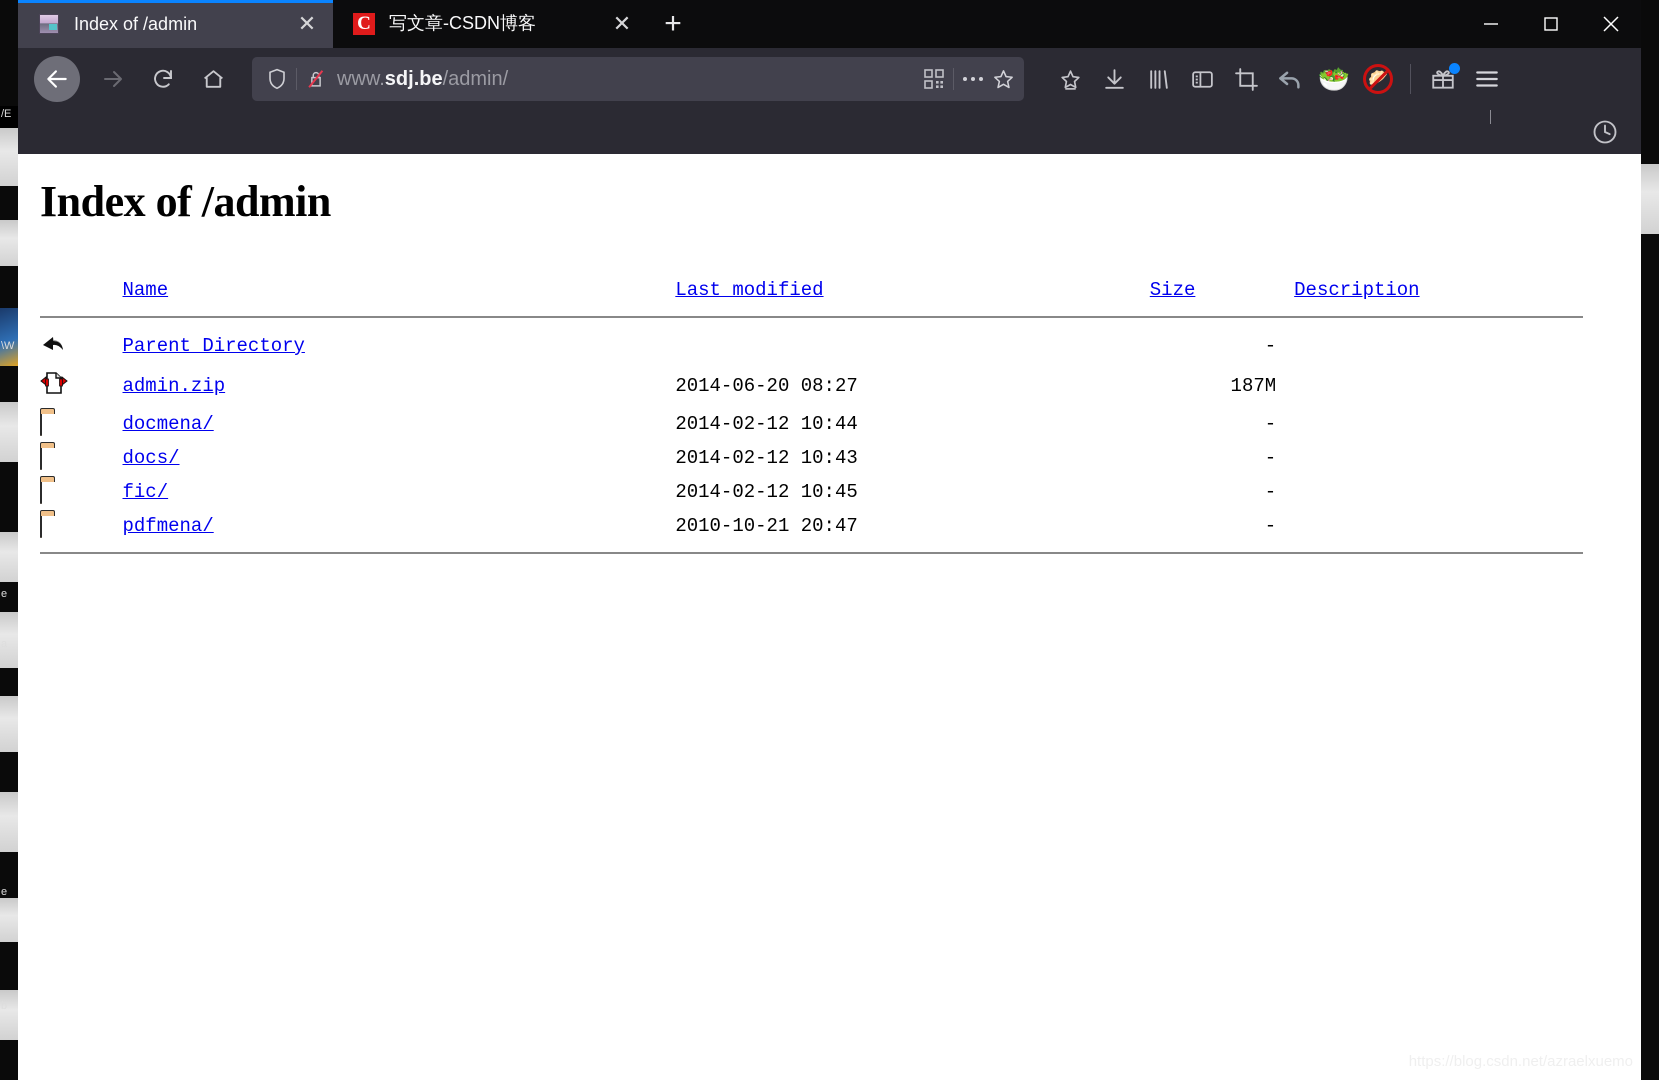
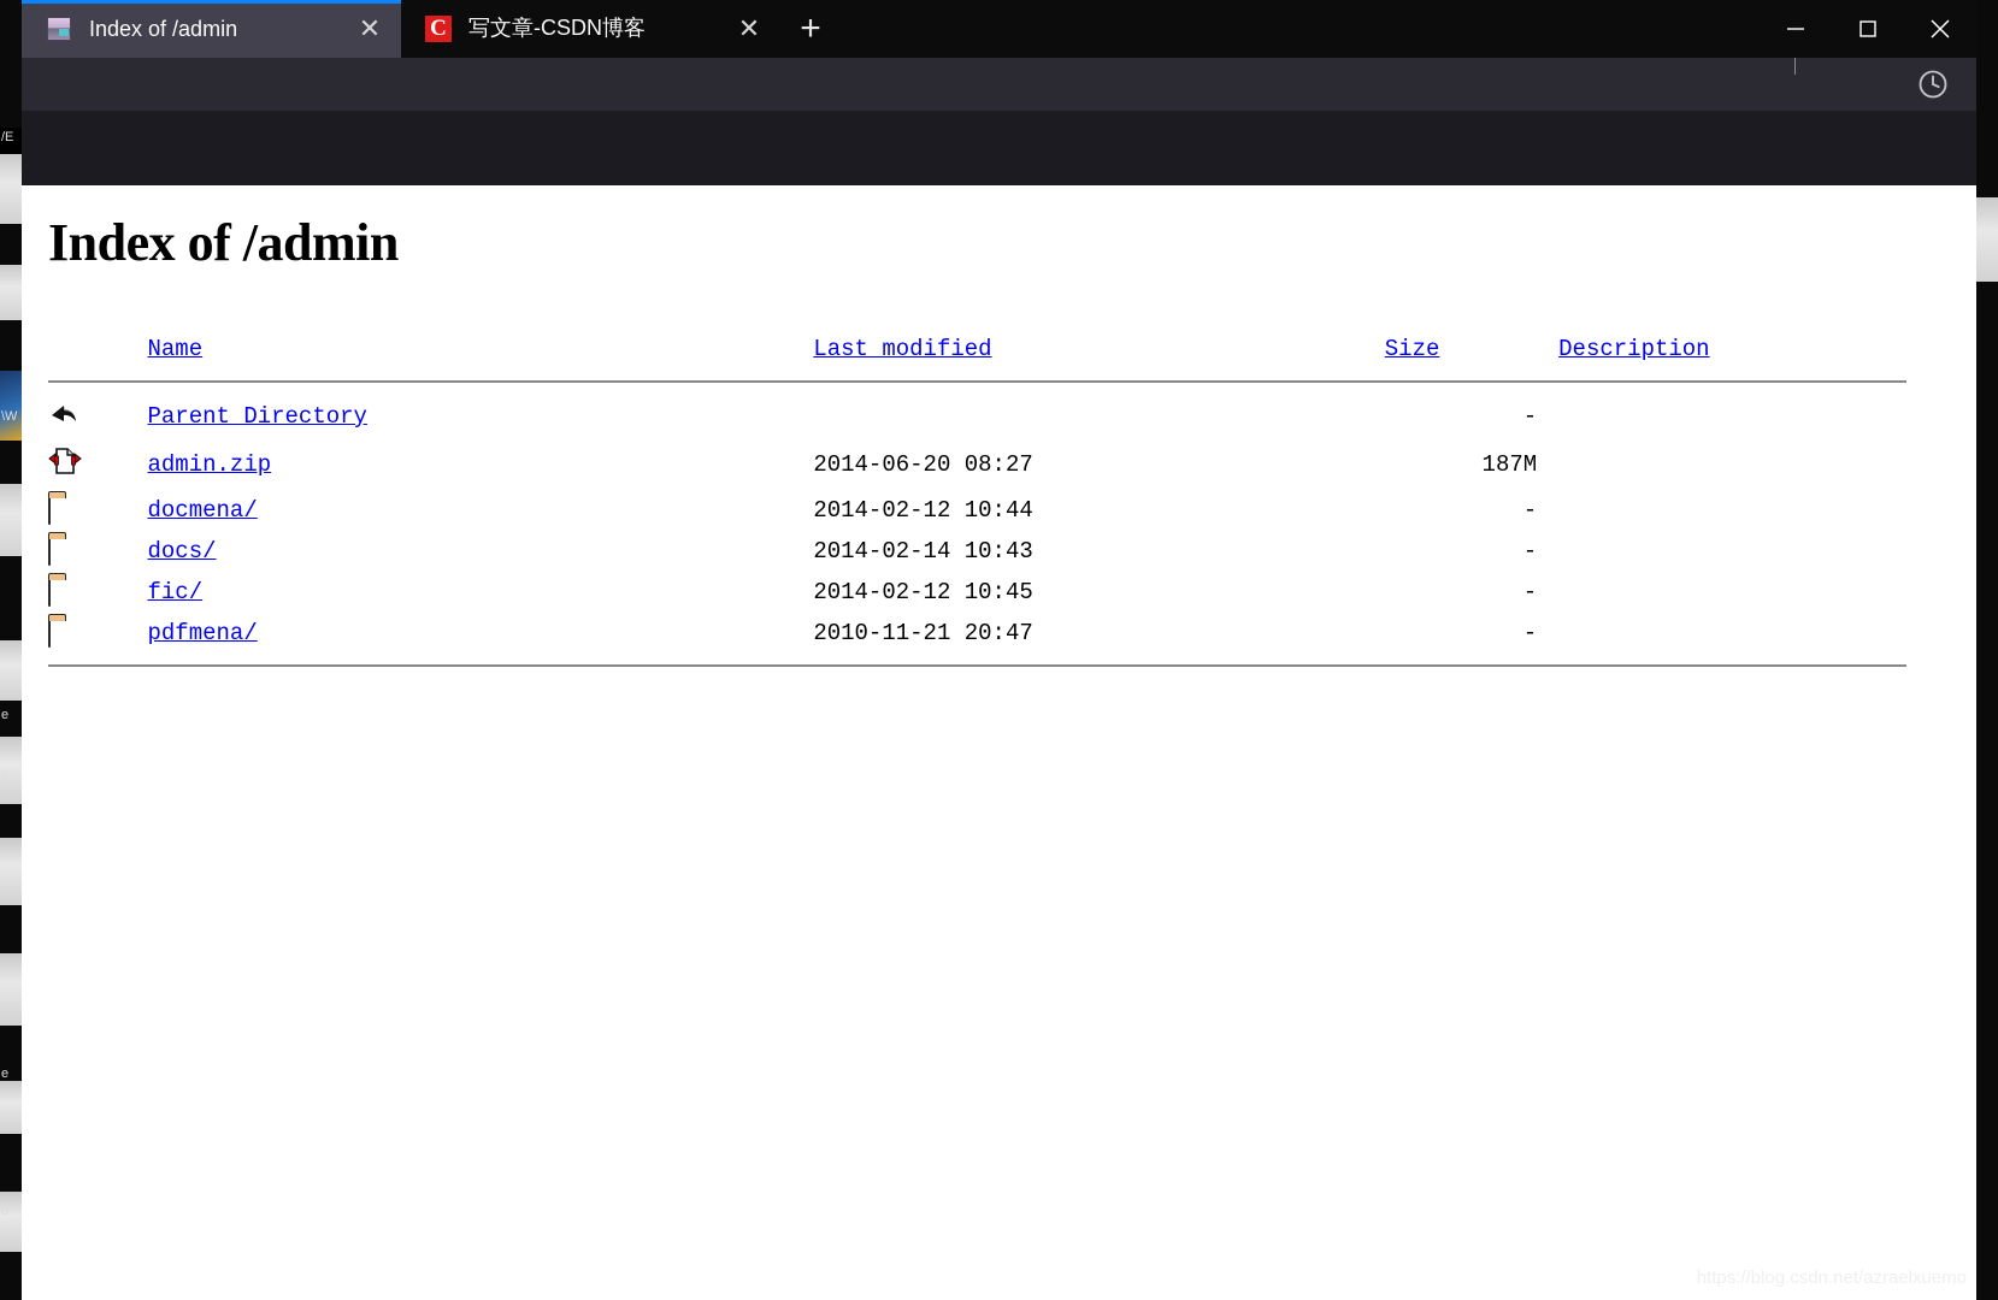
  /E
  \W
  e
  e
  Index of /admin
  ✕
  C
  写文章-CSDN博客
  ✕
  +
- www.sdj.be/admin/
- 🥗
  Index of /admin
  	Name	Last modified	Size	Description
  	Parent Directory		-
  	admin.zip	2014-06-20 08:27	187M
  	docmena/	2014-02-12 10:44	-
- 	docs/	2014-02-12 10:43	-
+ 	docs/	2014-02-14 10:43	-
  	fic/	2014-02-12 10:45	-
- 	pdfmena/	2010-10-21 20:47	-
+ 	pdfmena/	2010-11-21 20:47	-
